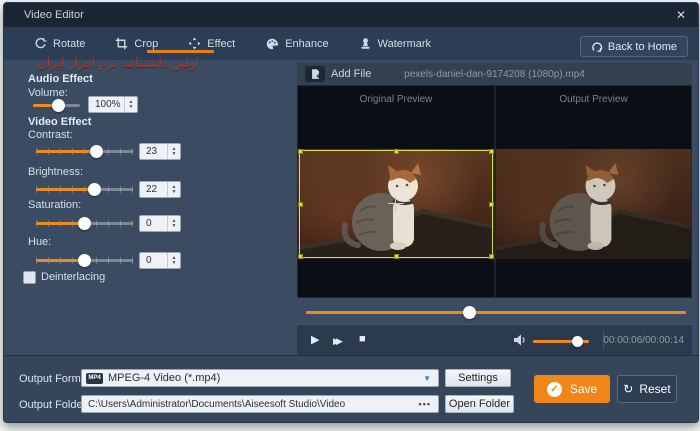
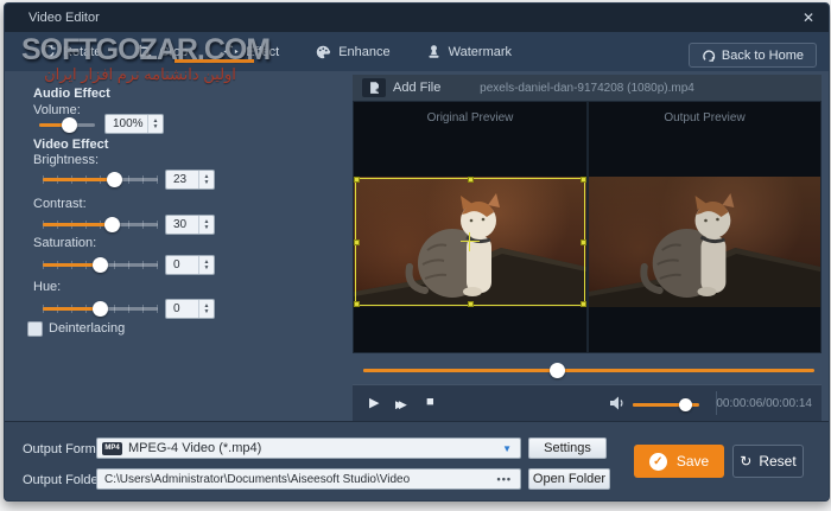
  Video Editor
  ✕
  Rotate
  Crop
  Effect
  Enhance
  Watermark
  Back to Home
+ SOFTGOZAR.COM
  اولین دانشنامه نرم افزار ایران
  Audio Effect
  Volume:
  100%
  Video Effect
- Contrast:
+ Brightness:
  23
- Brightness:
+ Contrast:
- 22
+ 30
  Saturation:
  0
  Hue:
  0
  Deinterlacing
  Add File
  pexels-daniel-dan-9174208 (1080p).mp4
  Original Preview
  Output Preview
  ▶
  ▶▶
  ■
  00:00:06/00:00:14
  Output Form
  MPEG-4 Video (*.mp4)
  ▼
  Settings
  Output Folde
  C:\Users\Administrator\Documents\Aiseesoft Studio\Video
  •••
  Open Folder
  ✓
  Save
  ↻
  Reset
